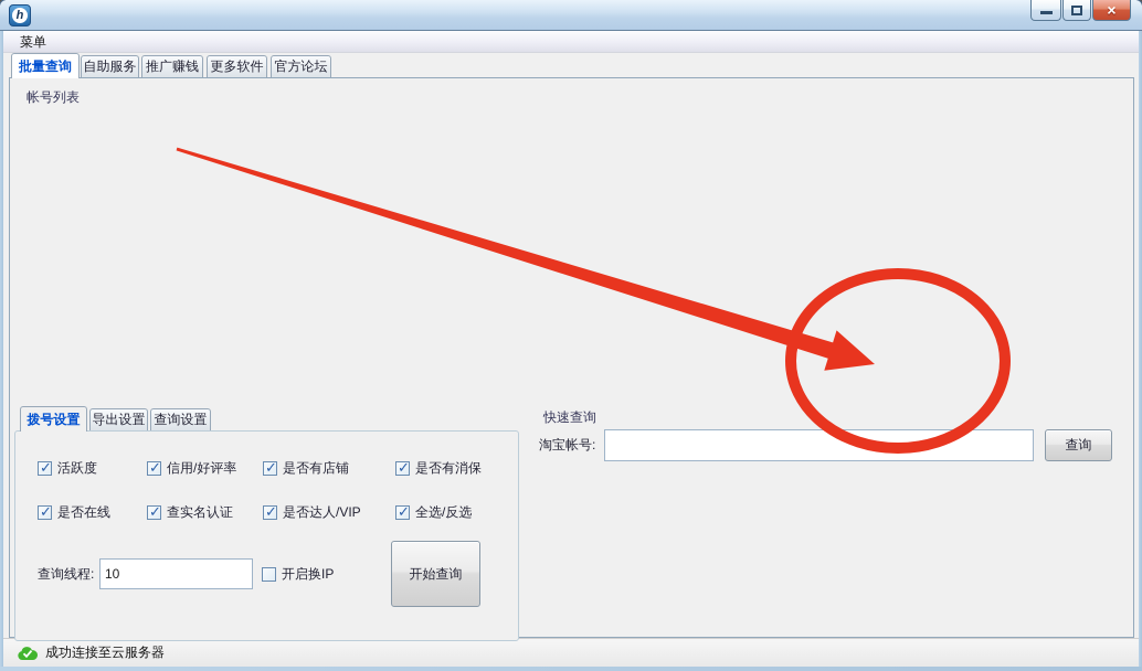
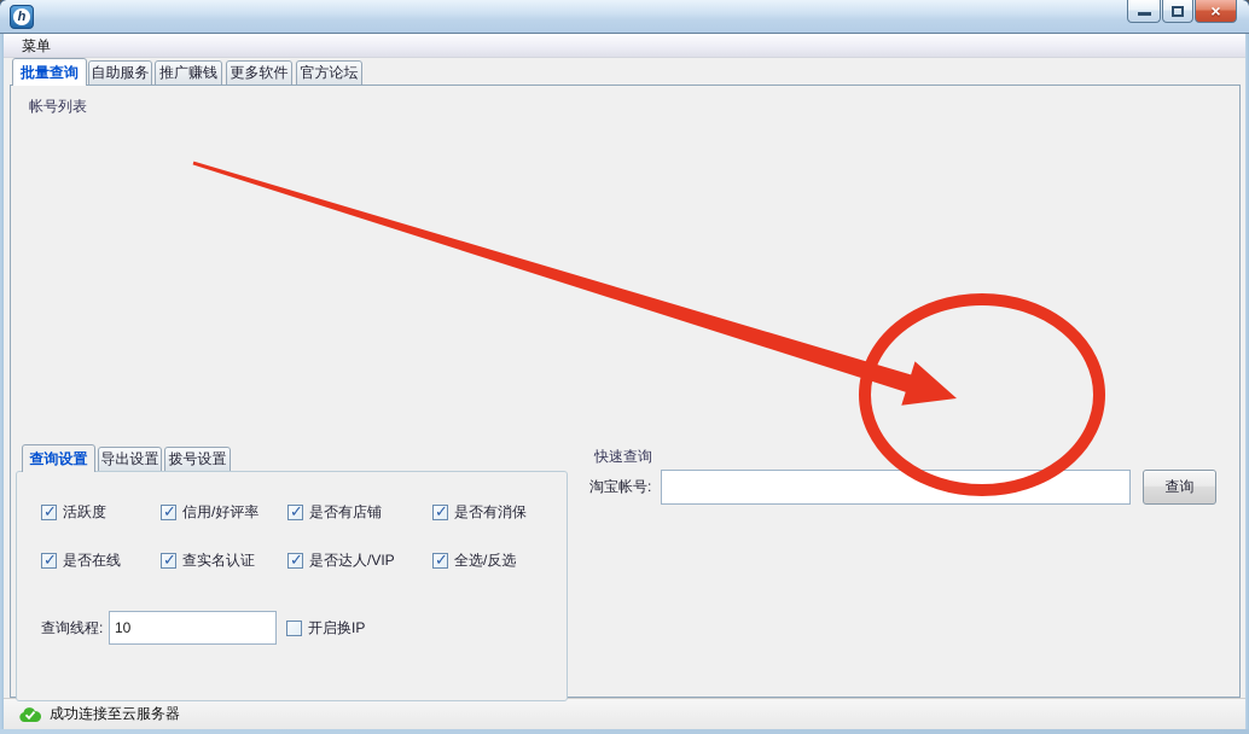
  h
  ×
  菜单
  批量查询
  自助服务
  推广赚钱
  更多软件
  官方论坛
  帐号列表
- 拨号设置
+ 查询设置
  导出设置
- 查询设置
+ 拨号设置
  活跃度
  信用/好评率
  是否有店铺
  是否有消保
  是否在线
  查实名认证
  是否达人/VIP
  全选/反选
  查询线程:
  10
  开启换IP
- 开始查询
  快速查询
  淘宝帐号:
  查询
  成功连接至云服务器
